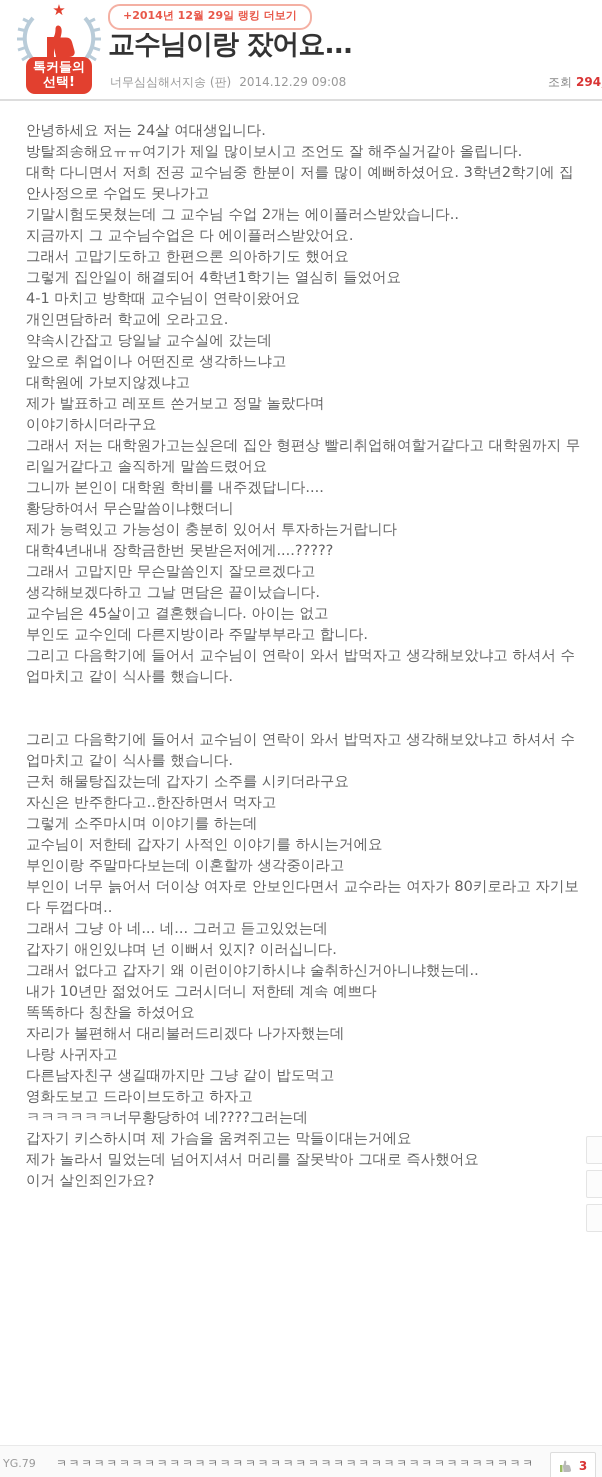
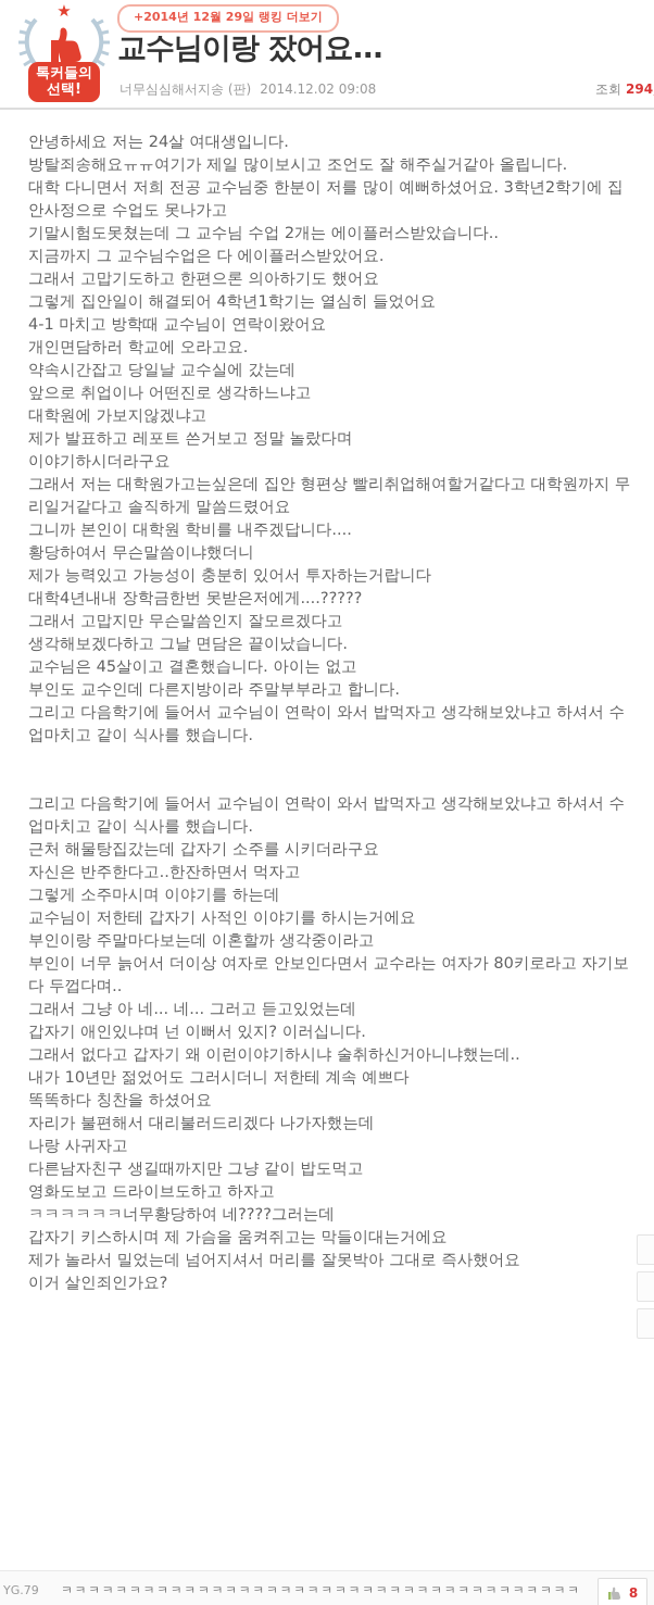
  ★
  톡커들의
  선택!
  +2014년 12월 29일 랭킹 더보기
  교수님이랑 잤어요...
- 너무심심해서지송 (판) 2014.12.29 09:08
+ 너무심심해서지송 (판) 2014.12.02 09:08
  조회 294
  안녕하세요 저는 24살 여대생입니다.
  방탈죄송해요ㅠㅠ여기가 제일 많이보시고 조언도 잘 해주실거같아 올립니다.
  대학 다니면서 저희 전공 교수님중 한분이 저를 많이 예뻐하셨어요. 3학년2학기에 집안사정으로 수업도 못나가고
  기말시험도못쳤는데 그 교수님 수업 2개는 에이플러스받았습니다..
  지금까지 그 교수님수업은 다 에이플러스받았어요.
  그래서 고맙기도하고 한편으론 의아하기도 했어요
  그렇게 집안일이 해결되어 4학년1학기는 열심히 들었어요
  4-1 마치고 방학때 교수님이 연락이왔어요
  개인면담하러 학교에 오라고요.
  약속시간잡고 당일날 교수실에 갔는데
  앞으로 취업이나 어떤진로 생각하느냐고
  대학원에 가보지않겠냐고
  제가 발표하고 레포트 쓴거보고 정말 놀랐다며
  이야기하시더라구요
  그래서 저는 대학원가고는싶은데 집안 형편상 빨리취업해여할거같다고 대학원까지 무리일거같다고 솔직하게 말씀드렸어요
  그니까 본인이 대학원 학비를 내주겠답니다....
  황당하여서 무슨말씀이냐했더니
  제가 능력있고 가능성이 충분히 있어서 투자하는거랍니다
  대학4년내내 장학금한번 못받은저에게....?????
  그래서 고맙지만 무슨말씀인지 잘모르겠다고
  생각해보겠다하고 그날 면담은 끝이났습니다.
  교수님은 45살이고 결혼했습니다. 아이는 없고
  부인도 교수인데 다른지방이라 주말부부라고 합니다.
  그리고 다음학기에 들어서 교수님이 연락이 와서 밥먹자고 생각해보았냐고 하셔서 수업마치고 같이 식사를 했습니다.
  그리고 다음학기에 들어서 교수님이 연락이 와서 밥먹자고 생각해보았냐고 하셔서 수업마치고 같이 식사를 했습니다.
  근처 해물탕집갔는데 갑자기 소주를 시키더라구요
  자신은 반주한다고..한잔하면서 먹자고
  그렇게 소주마시며 이야기를 하는데
  교수님이 저한테 갑자기 사적인 이야기를 하시는거에요
  부인이랑 주말마다보는데 이혼할까 생각중이라고
  부인이 너무 늙어서 더이상 여자로 안보인다면서 교수라는 여자가 80키로라고 자기보다 두껍다며..
  그래서 그냥 아 네... 네... 그러고 듣고있었는데
  갑자기 애인있냐며 넌 이뻐서 있지? 이러십니다.
  그래서 없다고 갑자기 왜 이런이야기하시냐 술취하신거아니냐했는데..
  내가 10년만 젊었어도 그러시더니 저한테 계속 예쁘다
  똑똑하다 칭찬을 하셨어요
  자리가 불편해서 대리불러드리겠다 나가자했는데
  나랑 사귀자고
  다른남자친구 생길때까지만 그냥 같이 밥도먹고
  영화도보고 드라이브도하고 하자고
  ㅋㅋㅋㅋㅋㅋ너무황당하여 네????그러는데
  갑자기 키스하시며 제 가슴을 움켜쥐고는 막들이대는거에요
  제가 놀라서 밀었는데 넘어지셔서 머리를 잘못박아 그대로 즉사했어요
  이거 살인죄인가요?
  YG.79
- 3
+ 8
